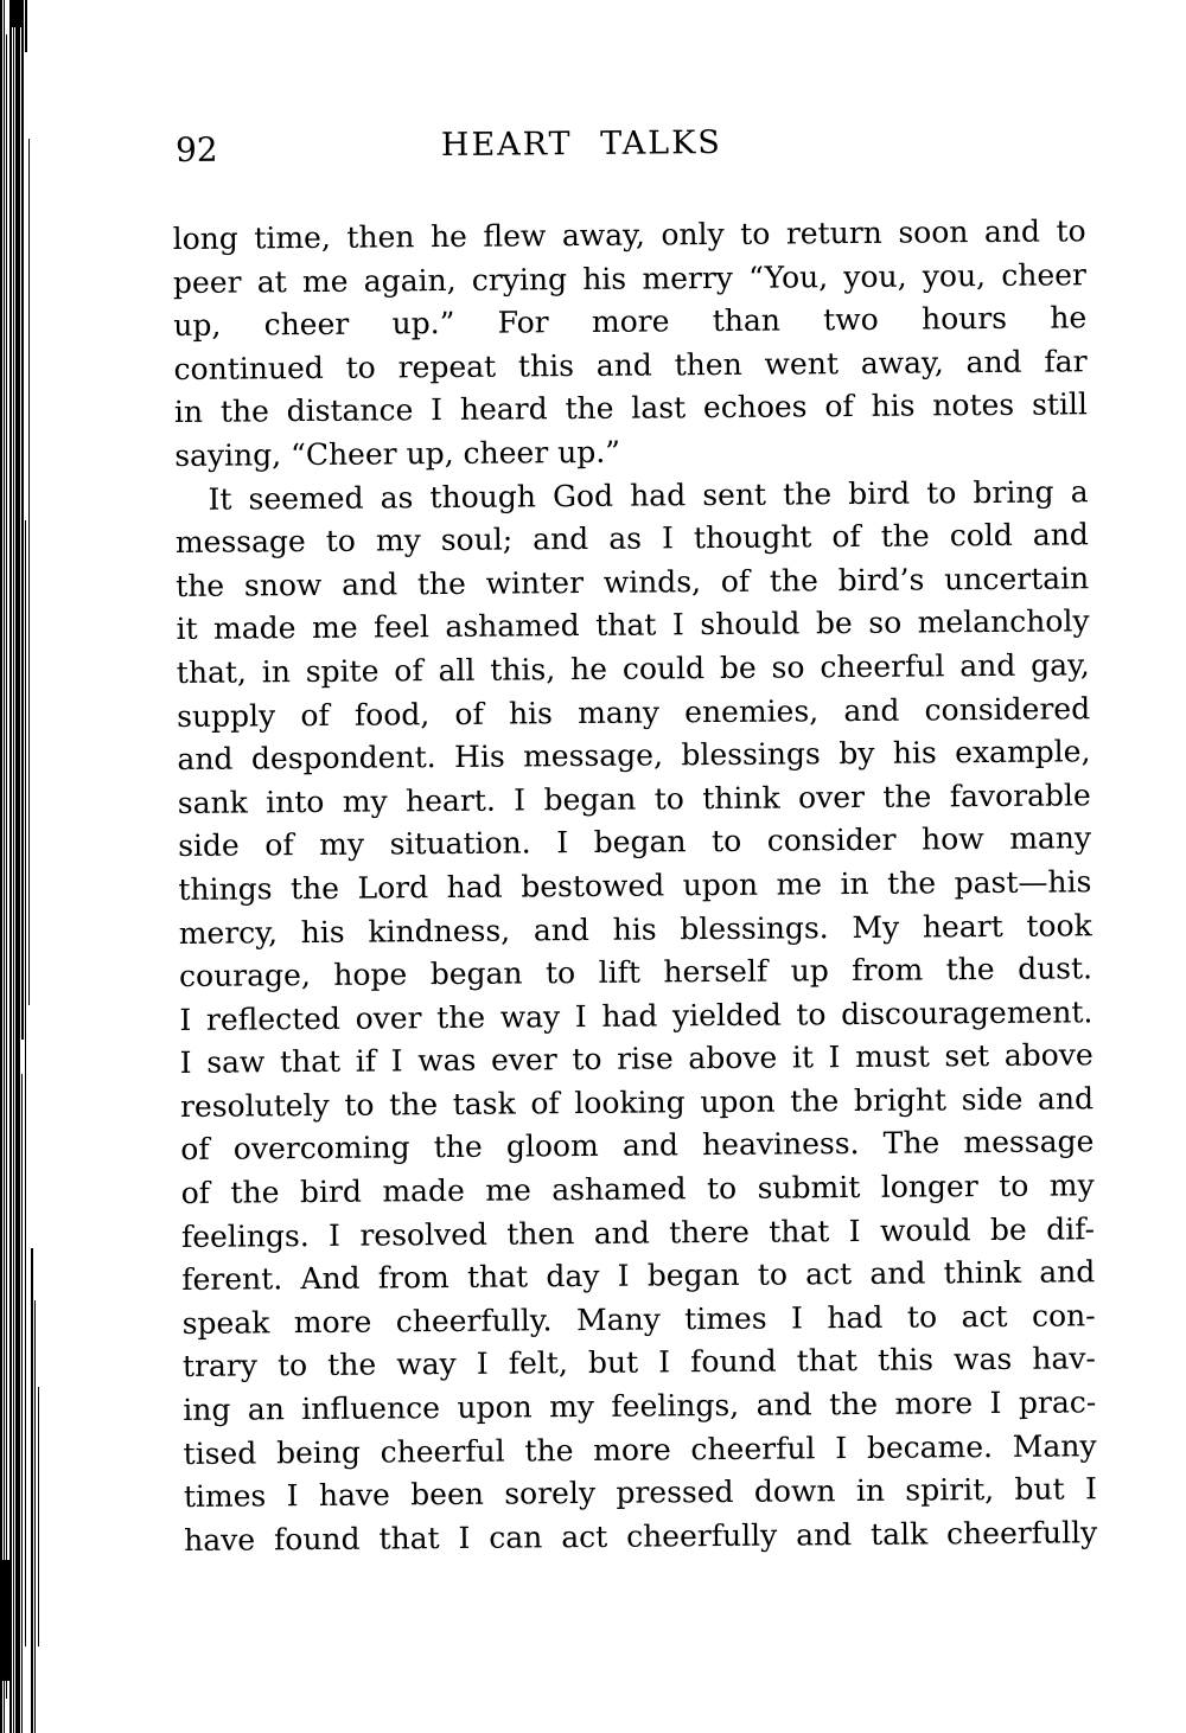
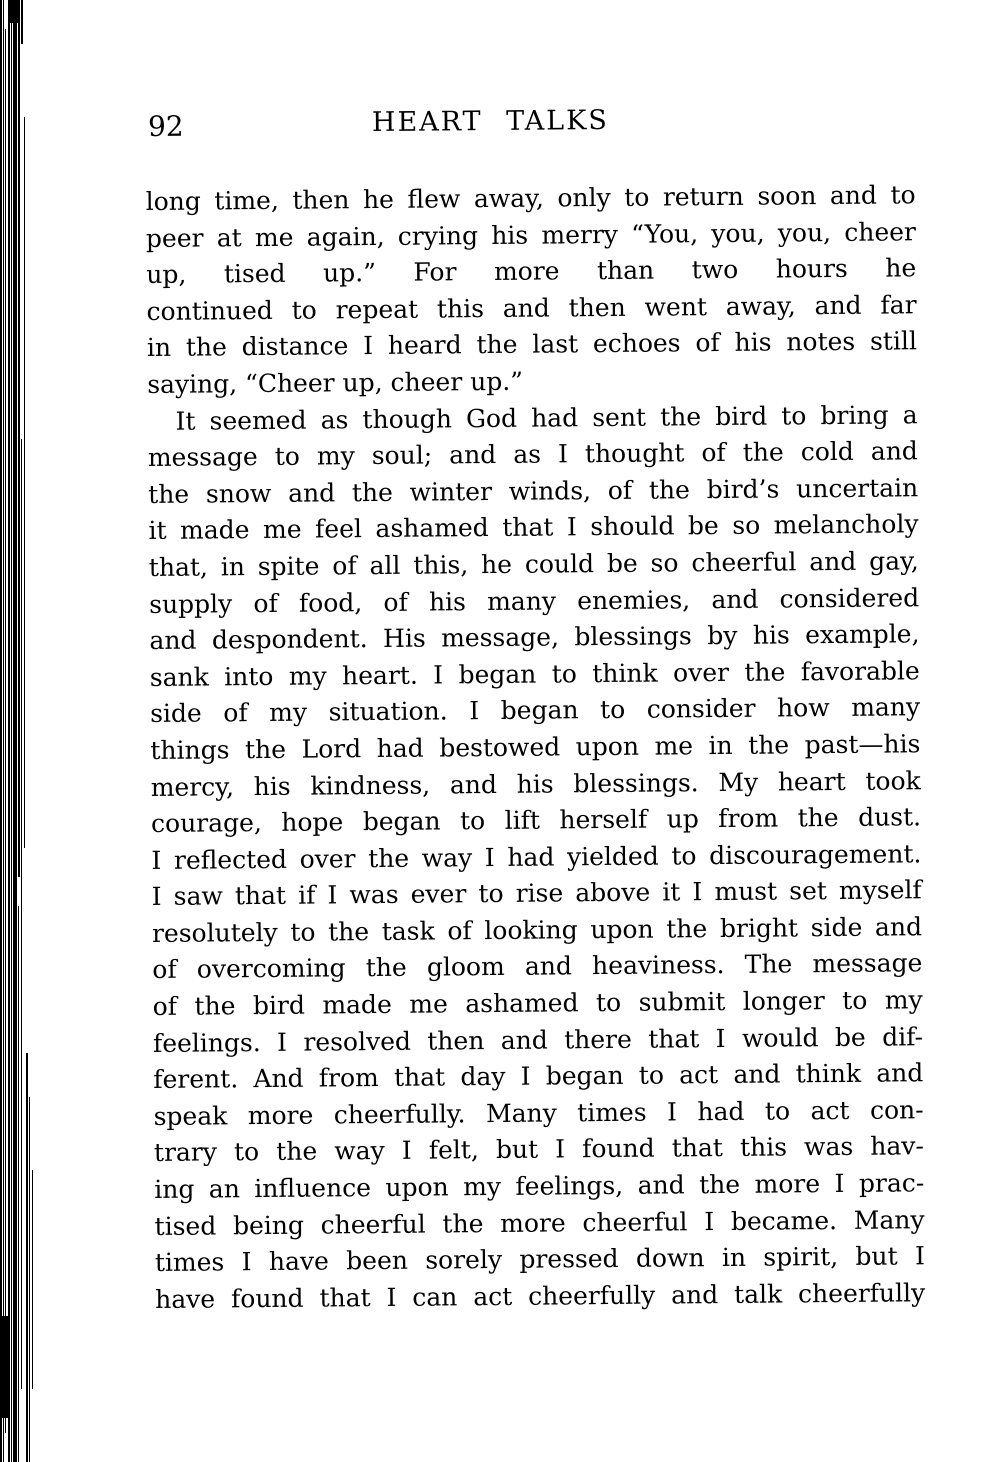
  92
  HEART TALKS
  long time, then he flew away, only to return soon and to
  peer at me again, crying his merry “You, you, you, cheer
- up, cheer up.” For more than two hours he
+ up, tised up.” For more than two hours he
  continued to repeat this and then went away, and far
  in the distance I heard the last echoes of his notes still
  saying, “Cheer up, cheer up.”
  It seemed as though God had sent the bird to bring a
  message to my soul; and as I thought of the cold and
  the snow and the winter winds, of the bird’s uncertain
  it made me feel ashamed that I should be so melancholy
  that, in spite of all this, he could be so cheerful and gay,
  supply of food, of his many enemies, and considered
  and despondent. His message, blessings by his example,
  sank into my heart. I began to think over the favorable
  side of my situation. I began to consider how many
  things the Lord had bestowed upon me in the past—his
  mercy, his kindness, and his blessings. My heart took
  courage, hope began to lift herself up from the dust.
  I reflected over the way I had yielded to discouragement.
- I saw that if I was ever to rise above it I must set above
+ I saw that if I was ever to rise above it I must set myself
  resolutely to the task of looking upon the bright side and
  of overcoming the gloom and heaviness. The message
  of the bird made me ashamed to submit longer to my
  feelings. I resolved then and there that I would be dif-
  ferent. And from that day I began to act and think and
  speak more cheerfully. Many times I had to act con-
  trary to the way I felt, but I found that this was hav-
  ing an influence upon my feelings, and the more I prac-
  tised being cheerful the more cheerful I became. Many
  times I have been sorely pressed down in spirit, but I
  have found that I can act cheerfully and talk cheerfully
